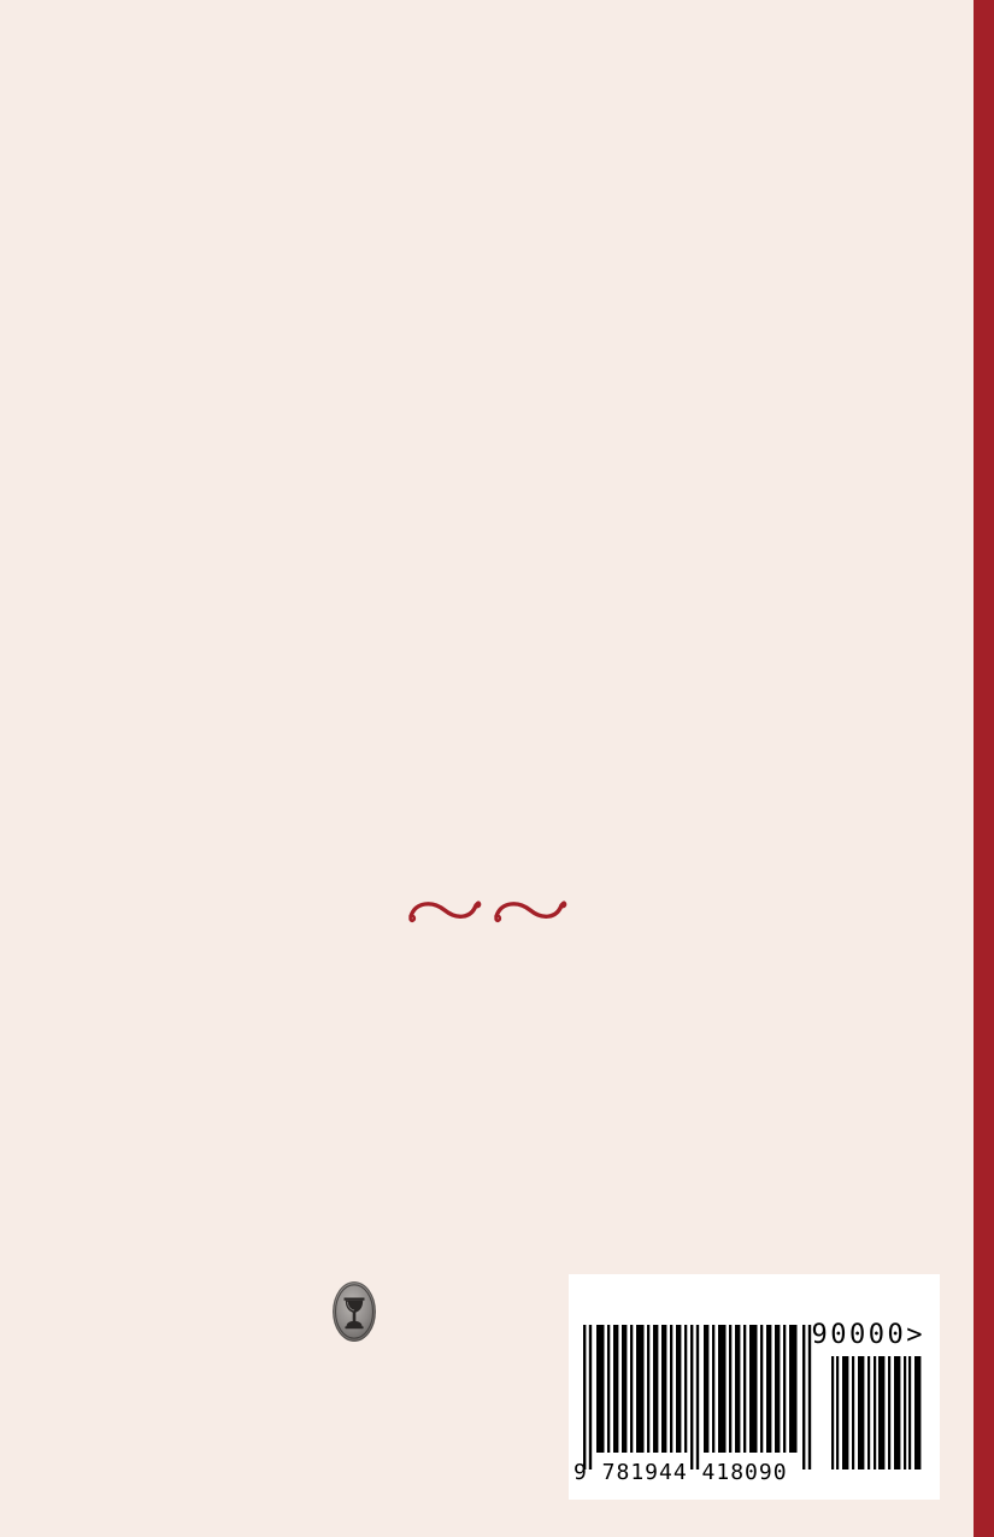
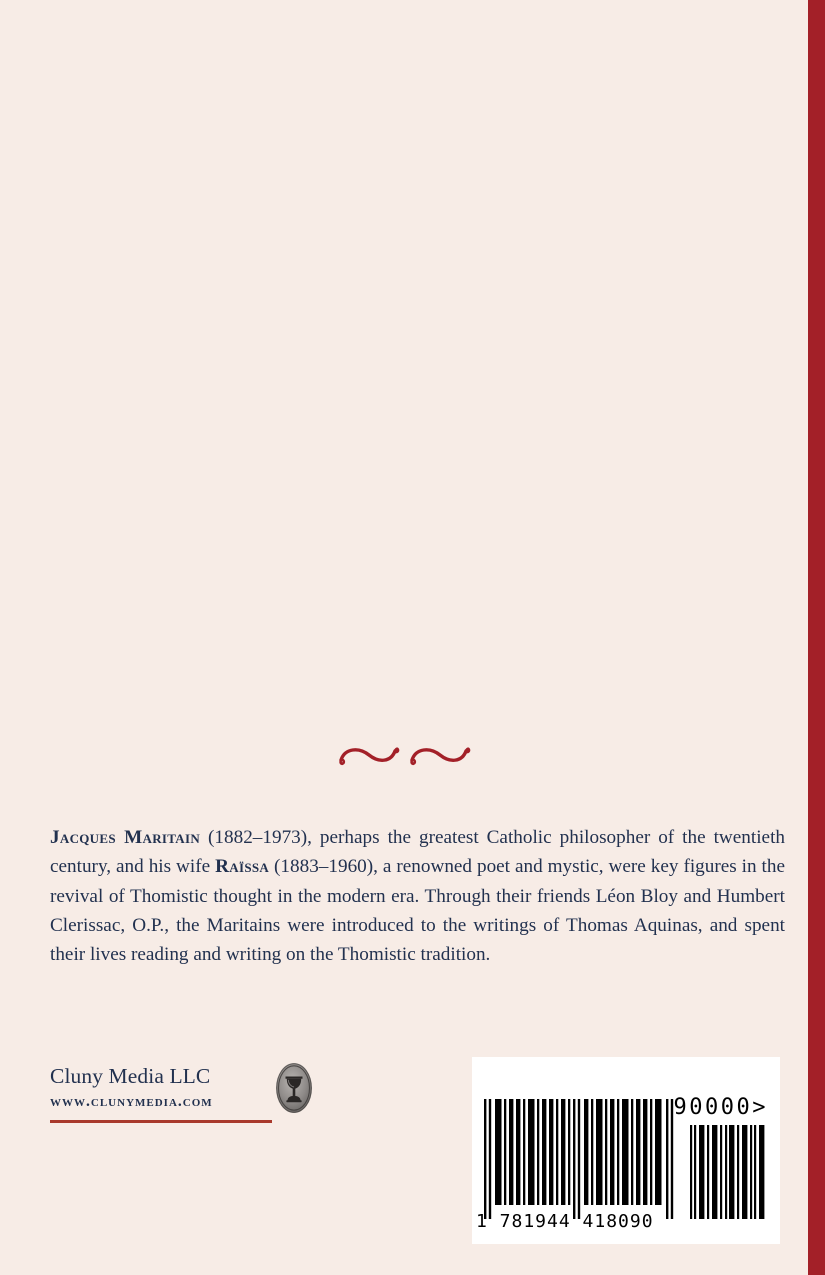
+ Jacques Maritain (1882–1973), perhaps the greatest Catholic philosopher of the twentieth century, and his wife Raïssa (1883–1960), a renowned poet and mystic, were key figures in the revival of Thomistic thought in the modern era. Through their friends Léon Bloy and Humbert Clerissac, O.P., the Maritains were introduced to the writings of Thomas Aquinas, and spent their lives reading and writing on the Thomistic tradition.
+ Cluny Media LLC
+ www.clunymedia.com
  90000>
- 9 781944 418090
+ 1 781944 418090
